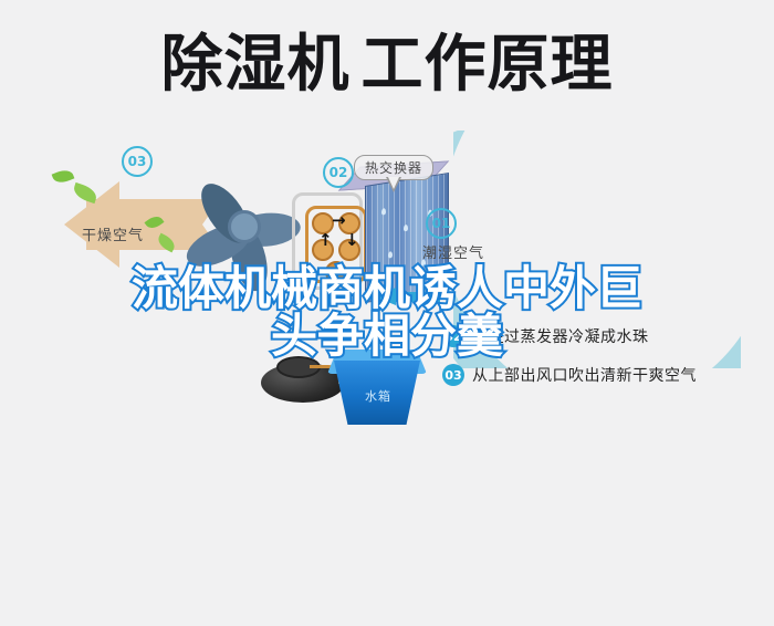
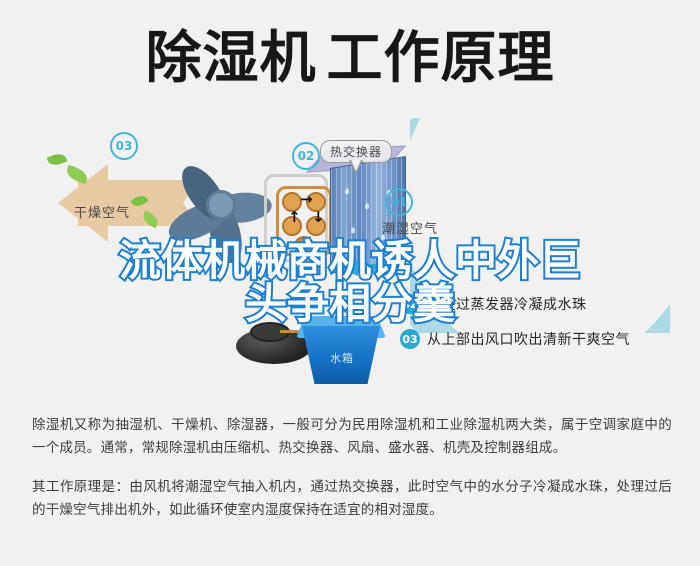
  除湿机 工作原理
  03
  干燥空气
  ↑
  ↓
  →
  02
  热交换器
  01
  潮湿空气
  水箱
  02
  气经过蒸发器冷凝成水珠
  03
  从上部出风口吹出清新干爽空气
  流体机械商机诱人中外巨
  头争相分羹
+ 除湿机又称为抽湿机、干燥机、除湿器，一般可分为民用除湿机和工业除湿机两大类，属于空调家庭中的一个成员。通常，常规除湿机由压缩机、热交换器、风扇、盛水器、机壳及控制器组成。
+ 其工作原理是：由风机将潮湿空气抽入机内，通过热交换器，此时空气中的水分子冷凝成水珠，处理过后的干燥空气排出机外，如此循环使室内湿度保持在适宜的相对湿度。
